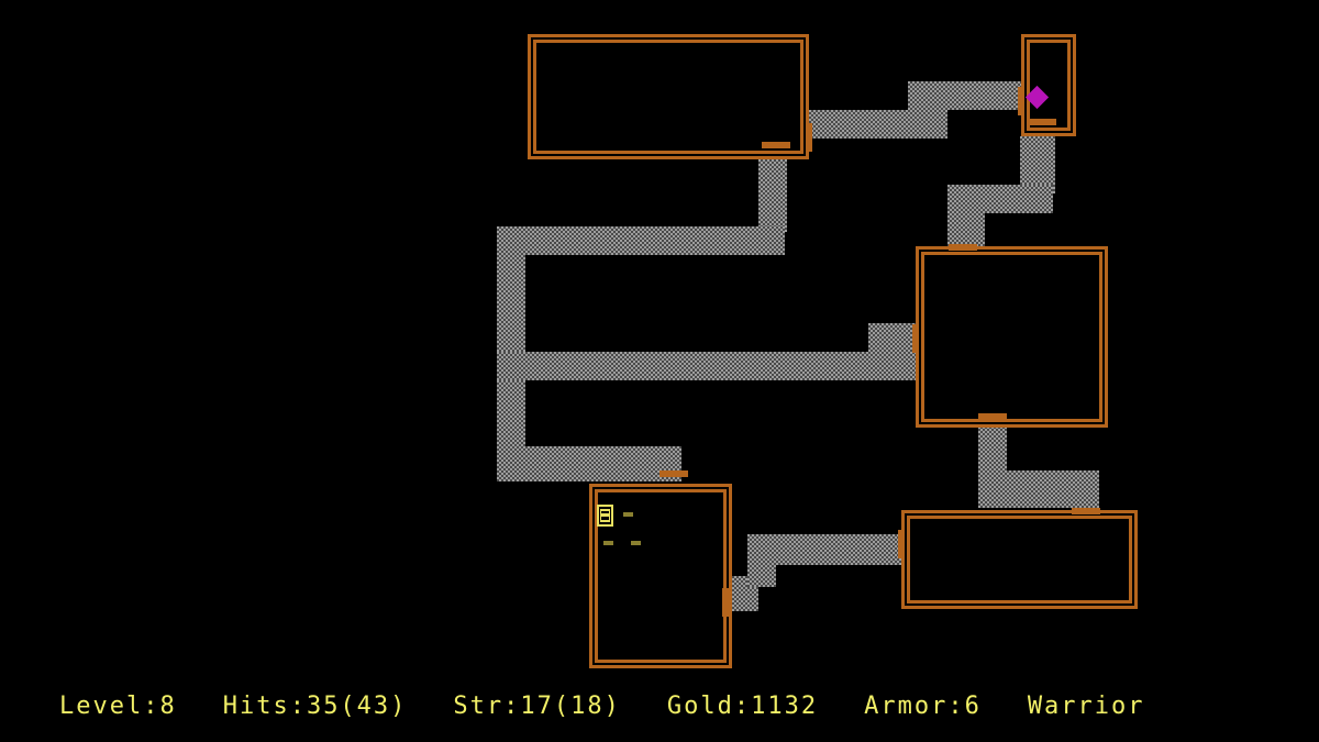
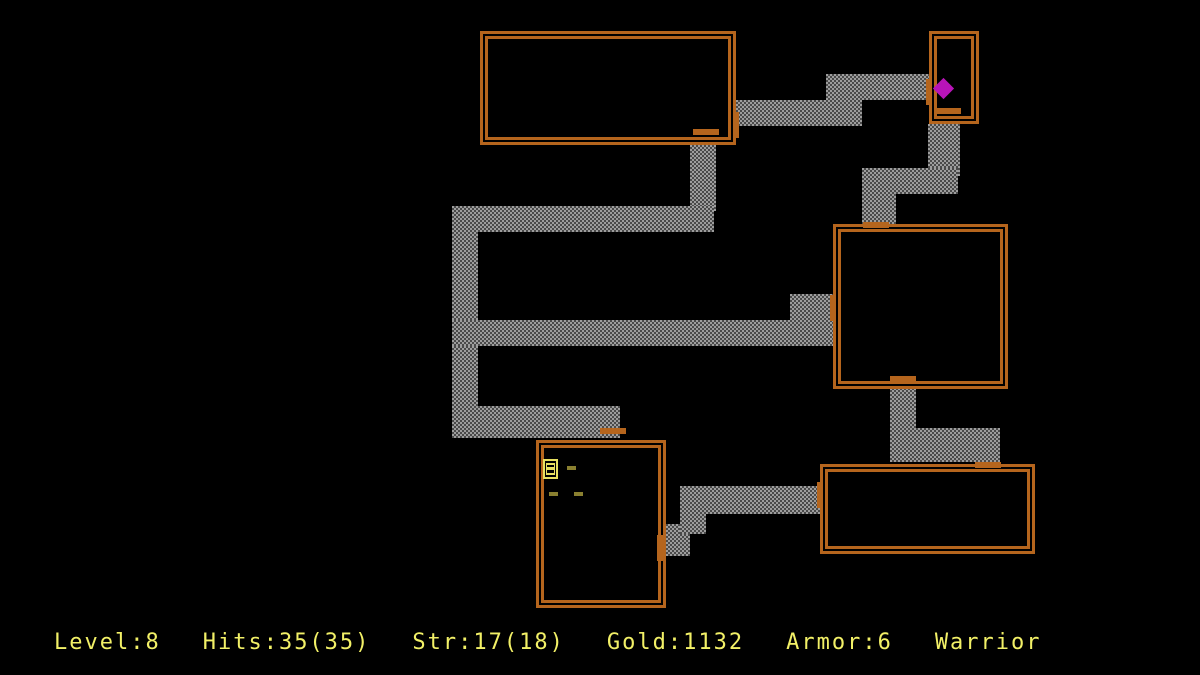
  Level:8
- Hits:35(43)
+ Hits:35(35)
  Str:17(18)
  Gold:1132
  Armor:6
  Warrior
